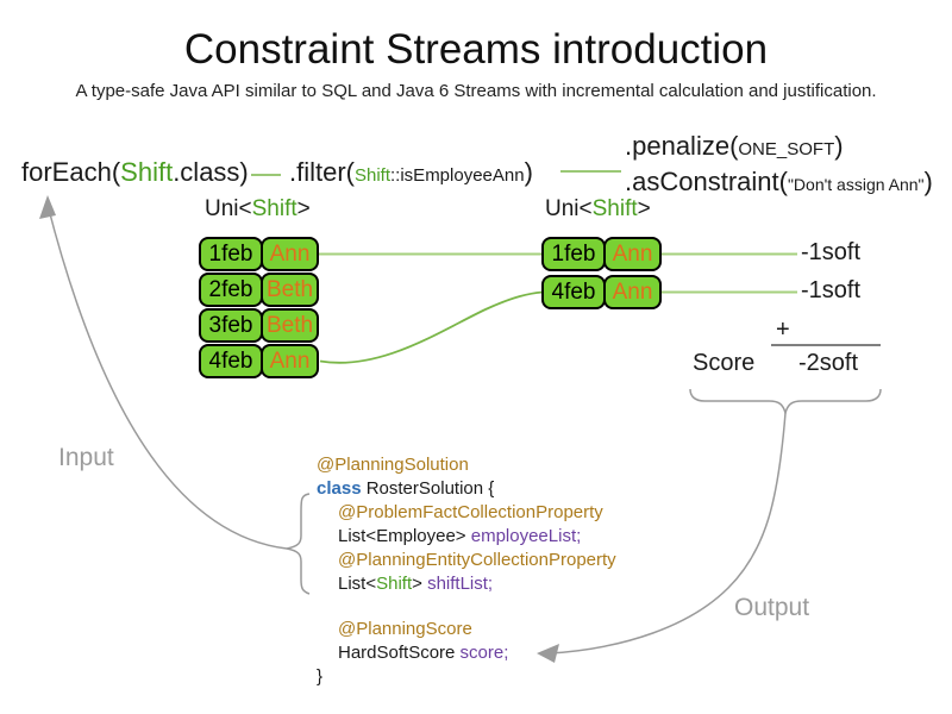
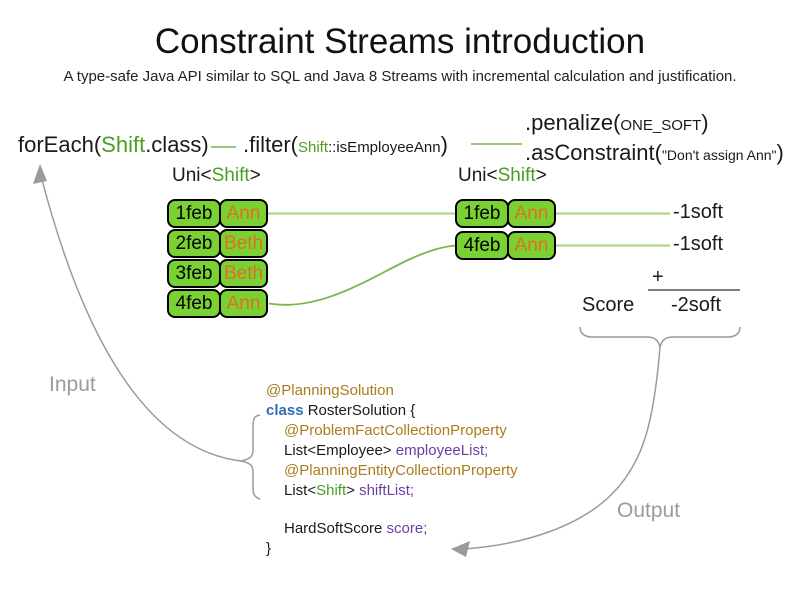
  Constraint Streams introduction
- A type-safe Java API similar to SQL and Java 6 Streams with incremental calculation and justification.
+ A type-safe Java API similar to SQL and Java 8 Streams with incremental calculation and justification.
  forEach(Shift.class)
  .filter(Shift::isEmployeeAnn)
  .penalize(ONE_SOFT)
  .asConstraint("Don't assign Ann")
  Uni<Shift>
  1feb
  Ann
  2feb
  Beth
  3feb
  Beth
  4feb
  Ann
  Uni<Shift>
  1feb
  Ann
  4feb
  Ann
  -1soft
  -1soft
  +
  Score
  -2soft
  Input
  Output
  @PlanningSolution
  class RosterSolution {
  @ProblemFactCollectionProperty
  List<Employee> employeeList;
  @PlanningEntityCollectionProperty
  List<Shift> shiftList;
- @PlanningScore
  HardSoftScore score;
  }
